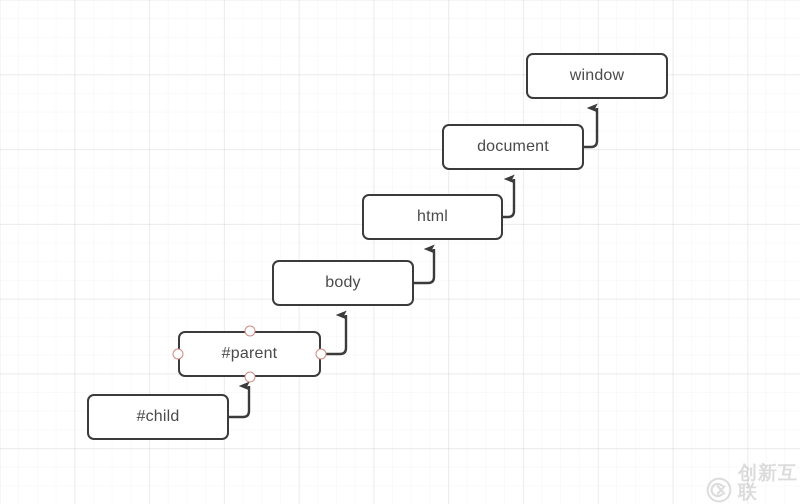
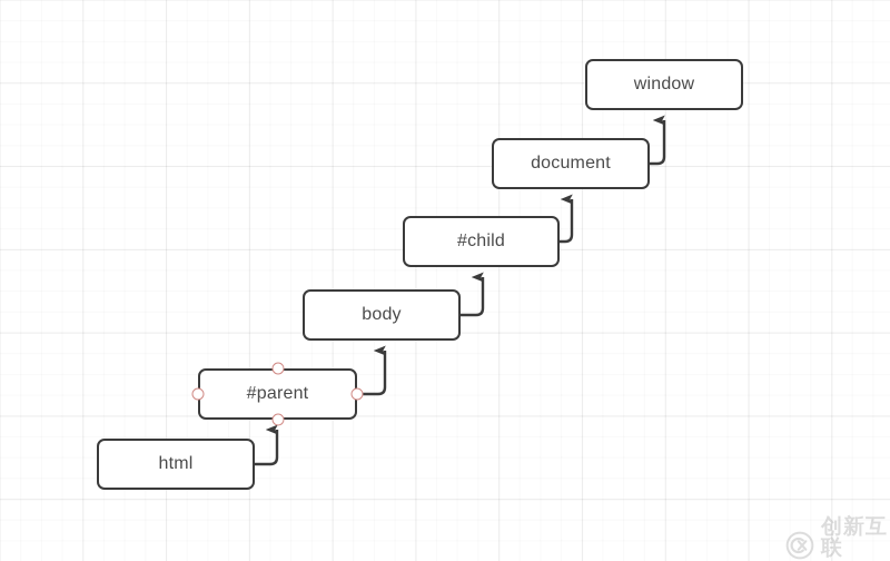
  window
  document
- html
+ #child
  body
  #parent
- #child
+ html
  创新互联
